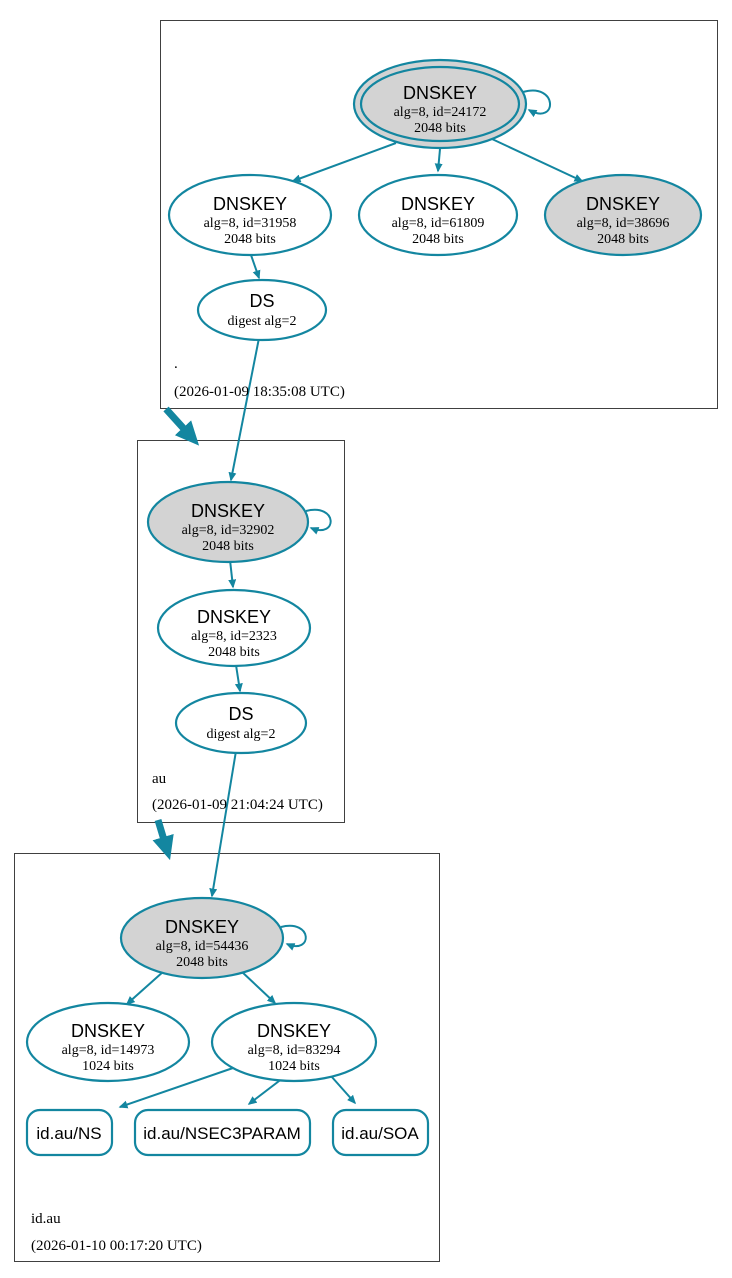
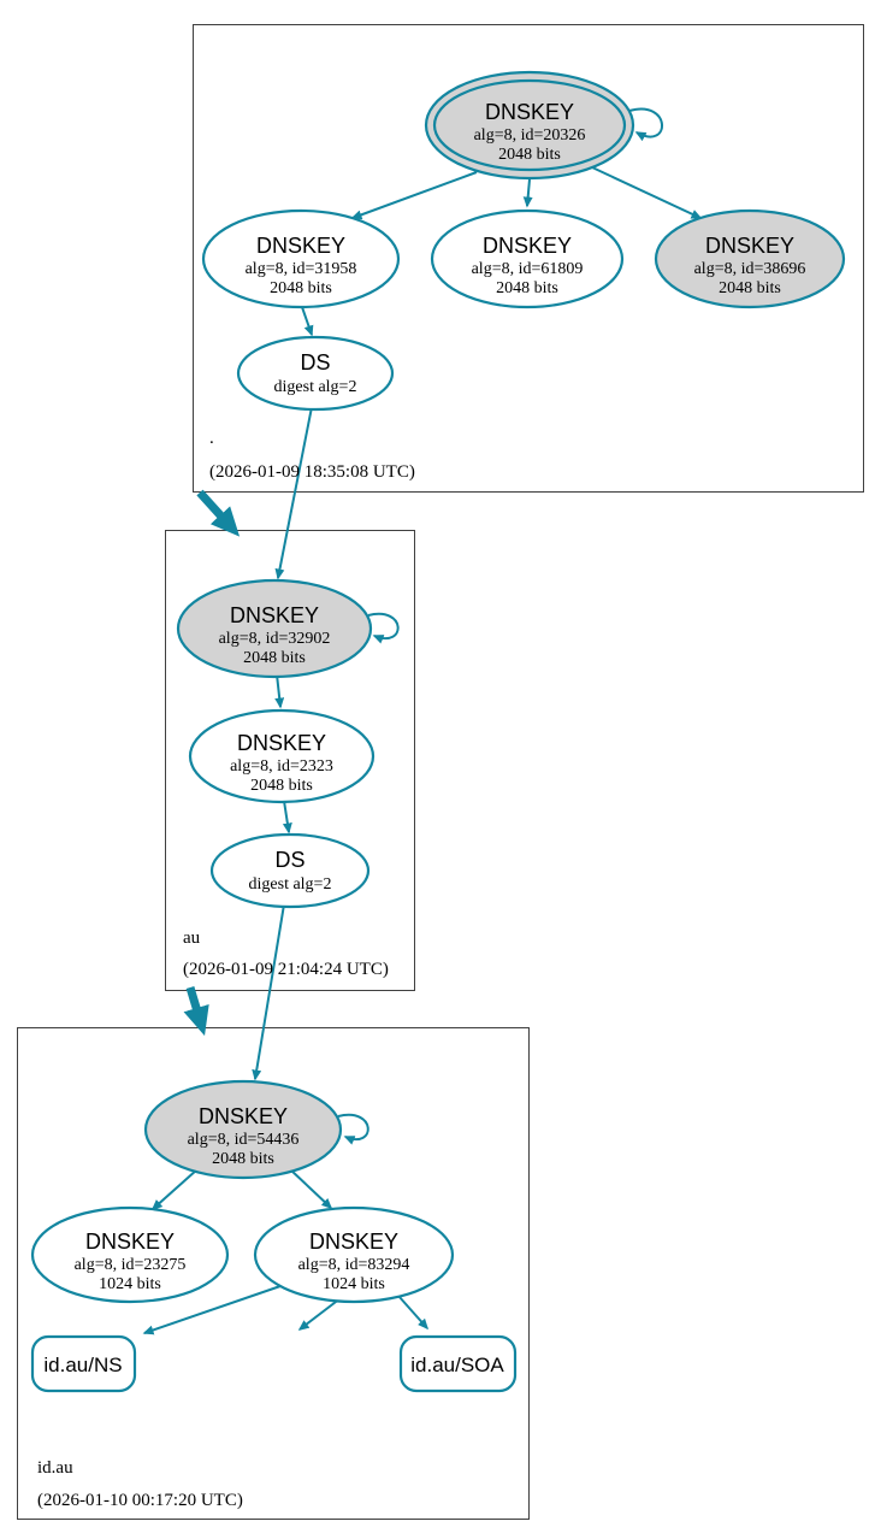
  DNSKEY
- alg=8, id=24172
+ alg=8, id=20326
  2048 bits
  DNSKEY
  alg=8, id=31958
  2048 bits
  DNSKEY
  alg=8, id=61809
  2048 bits
  DNSKEY
  alg=8, id=38696
  2048 bits
  DS
  digest alg=2
  .
  (2026-01-09 18:35:08 UTC)
  DNSKEY
  alg=8, id=32902
  2048 bits
  DNSKEY
  alg=8, id=2323
  2048 bits
  DS
  digest alg=2
  au
  (2026-01-09 21:04:24 UTC)
  DNSKEY
  alg=8, id=54436
  2048 bits
  DNSKEY
- alg=8, id=14973
+ alg=8, id=23275
  1024 bits
  DNSKEY
  alg=8, id=83294
  1024 bits
  id.au/NS
- id.au/NSEC3PARAM
  id.au/SOA
  id.au
  (2026-01-10 00:17:20 UTC)
